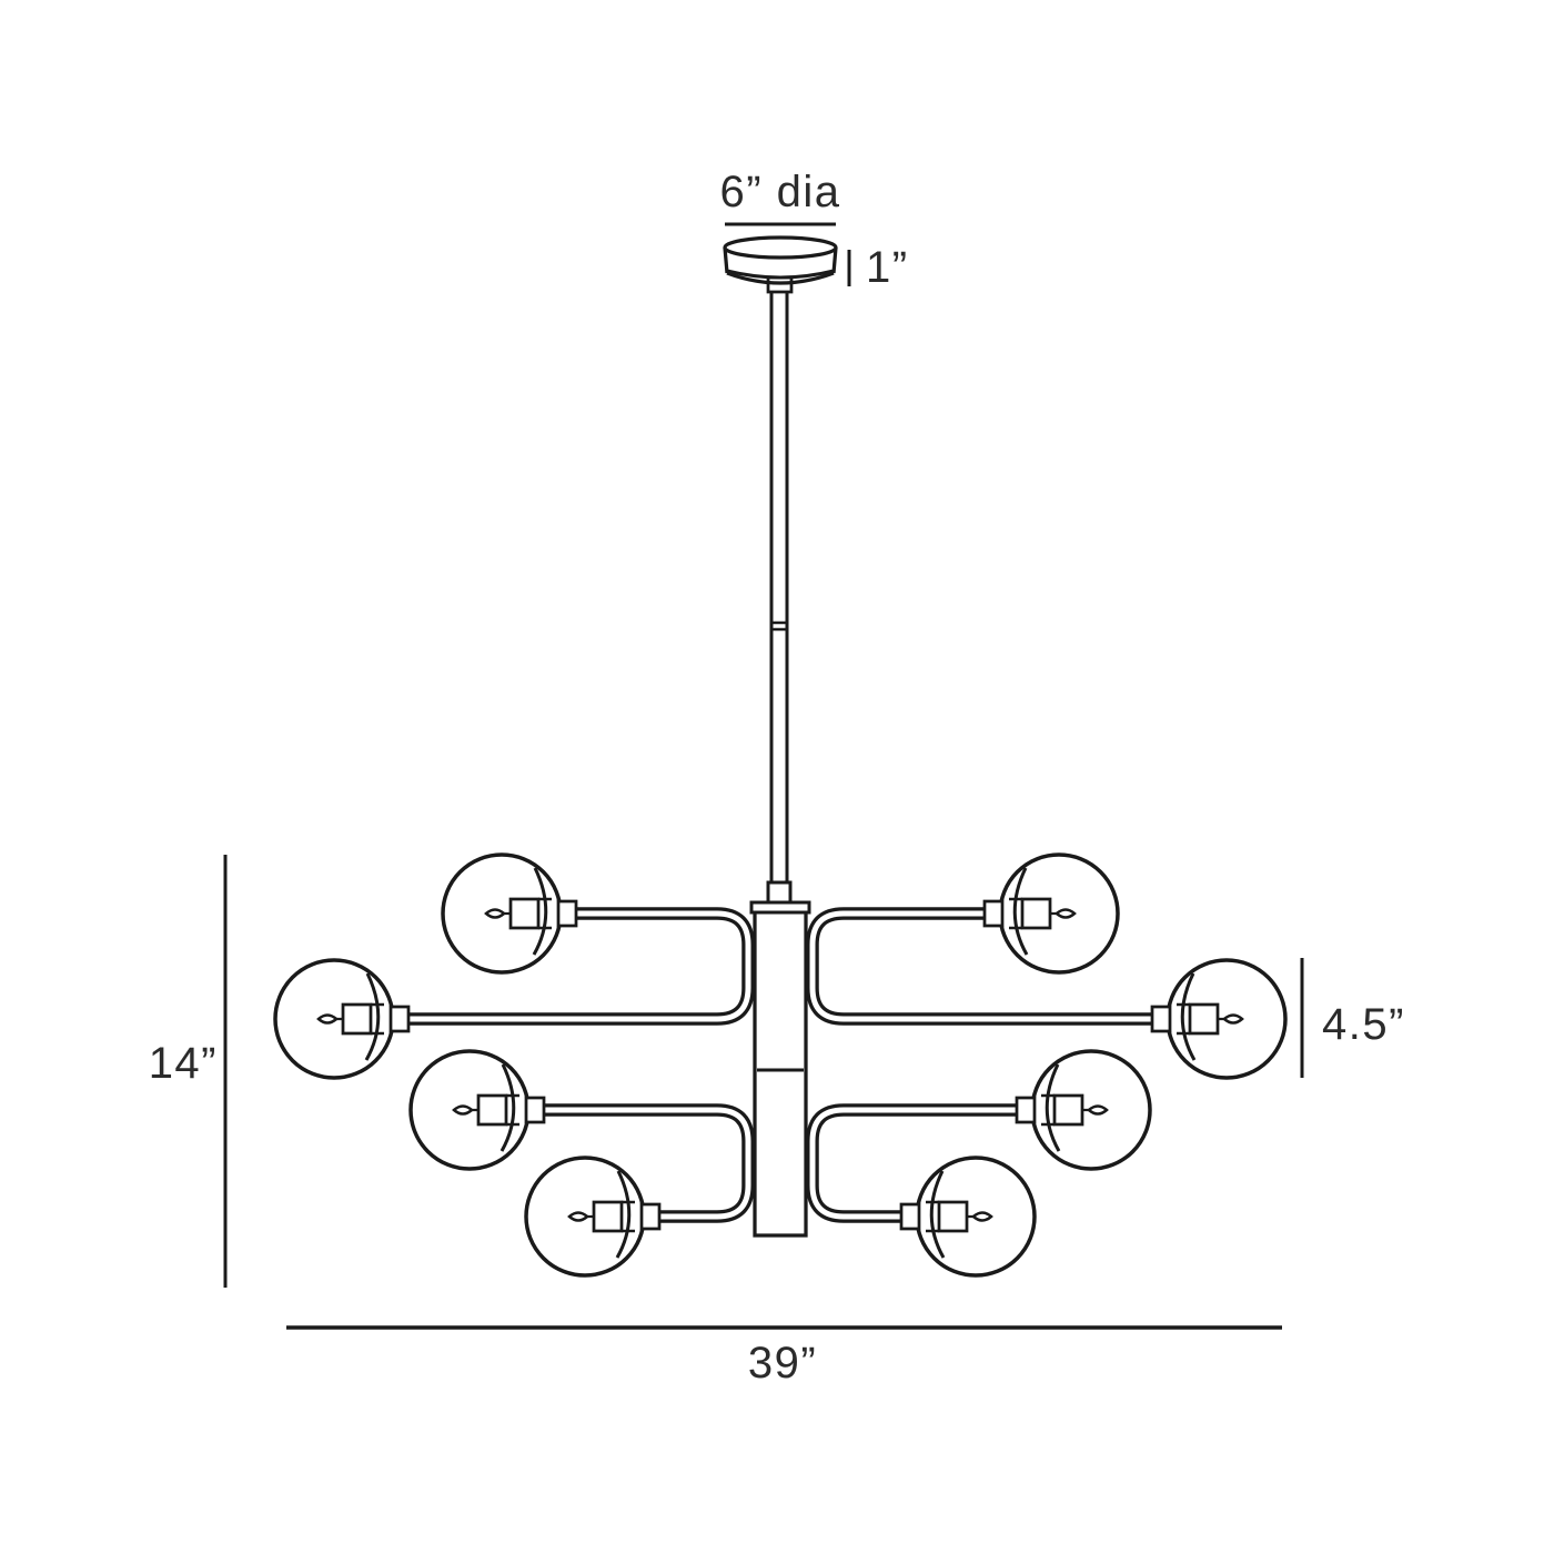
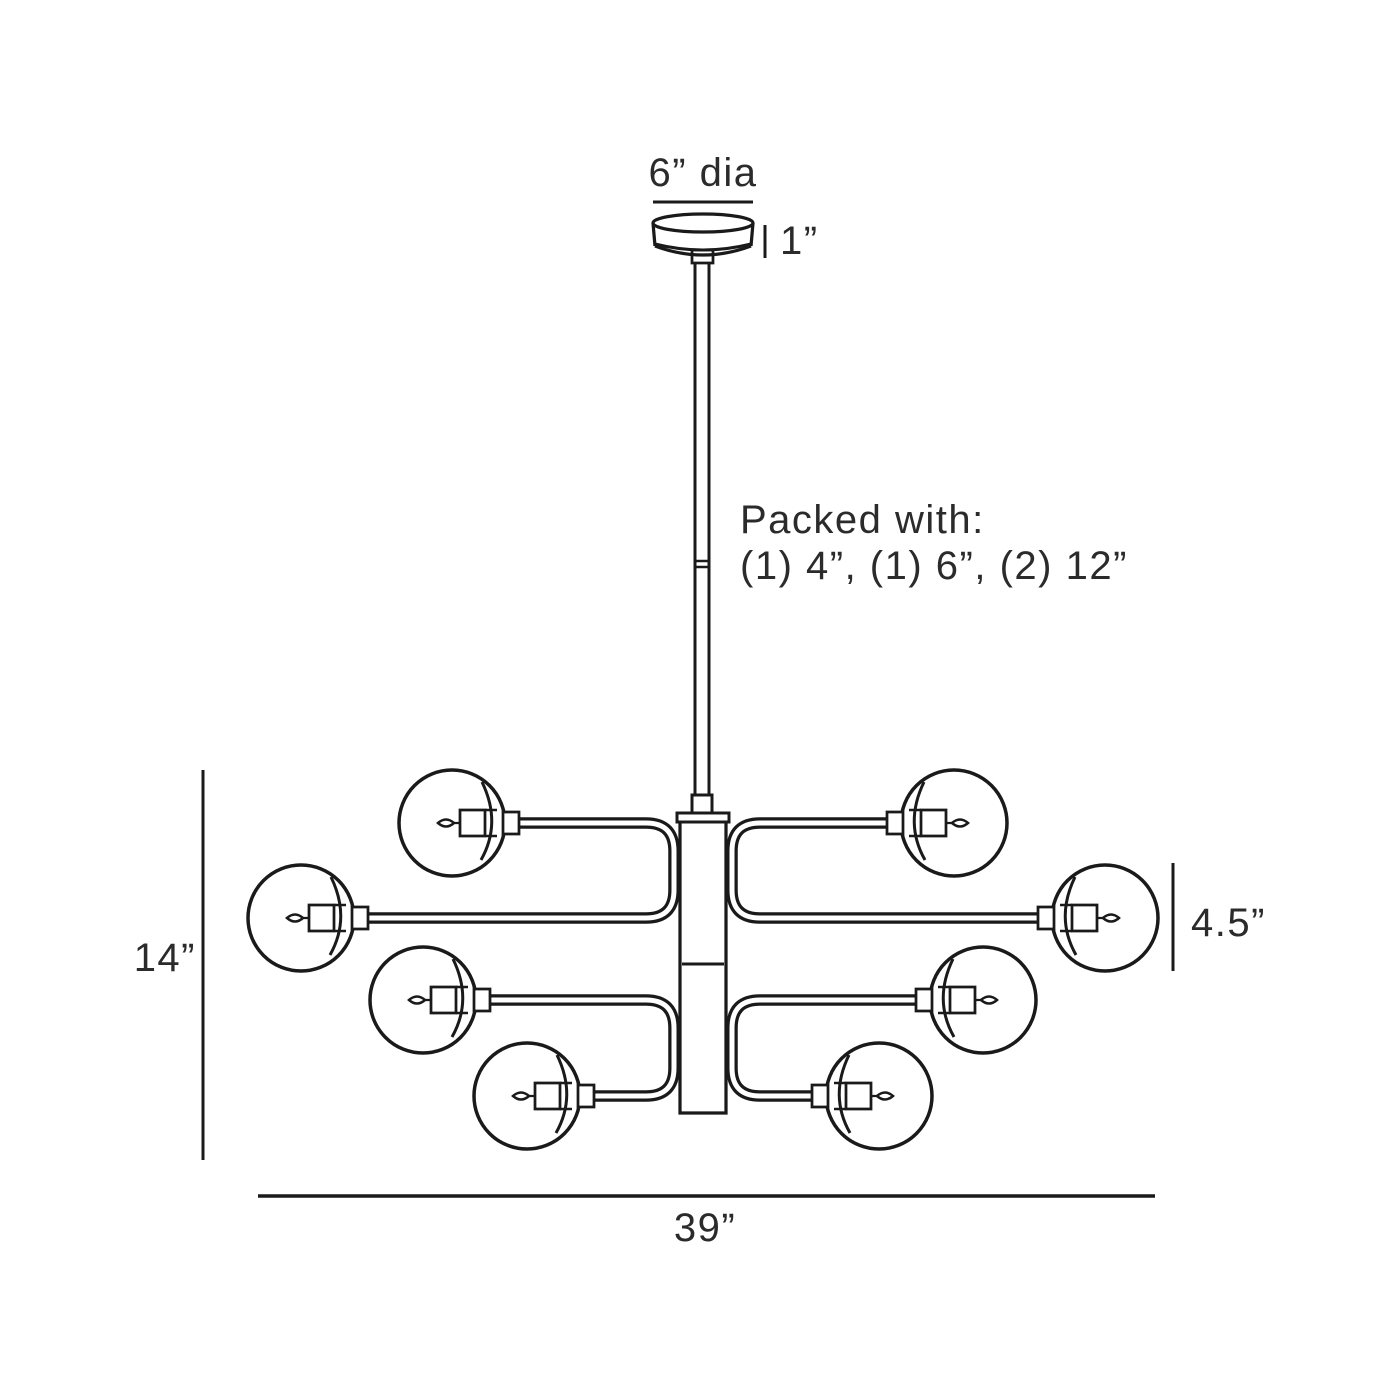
  6” dia
  1”
+ Packed with:
+ (1) 4”, (1) 6”, (2) 12”
  14”
  4.5”
  39”
